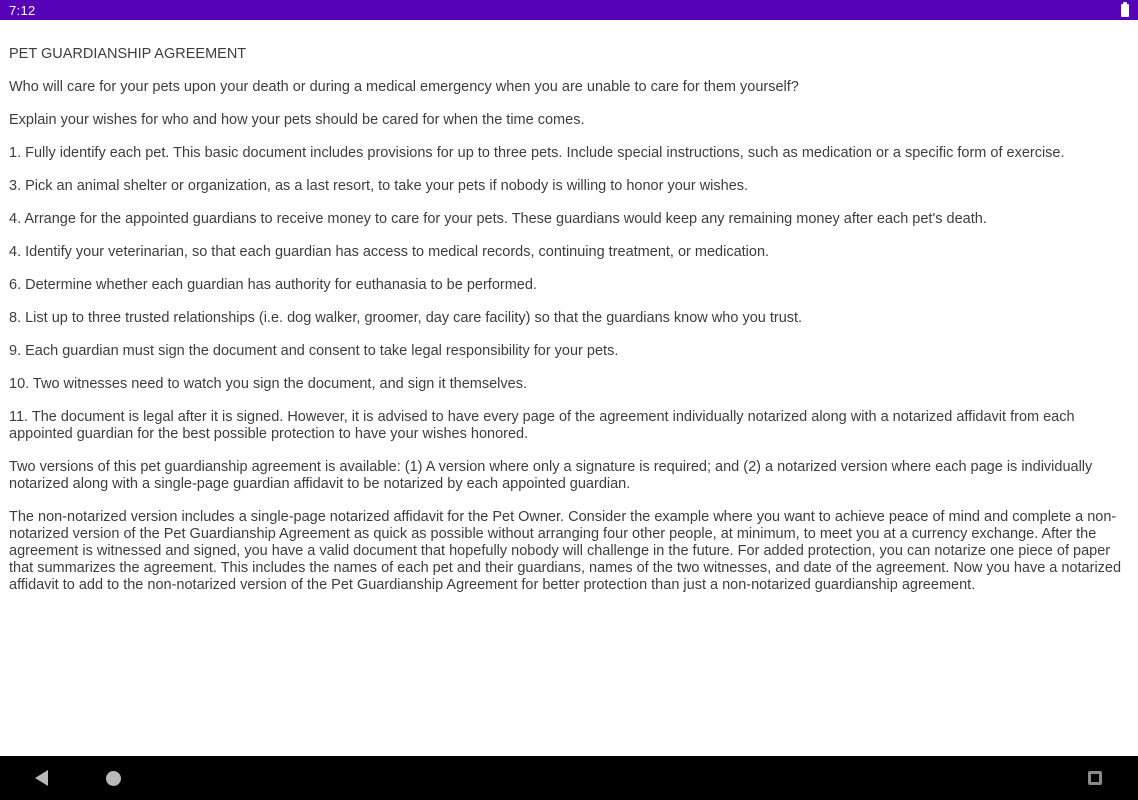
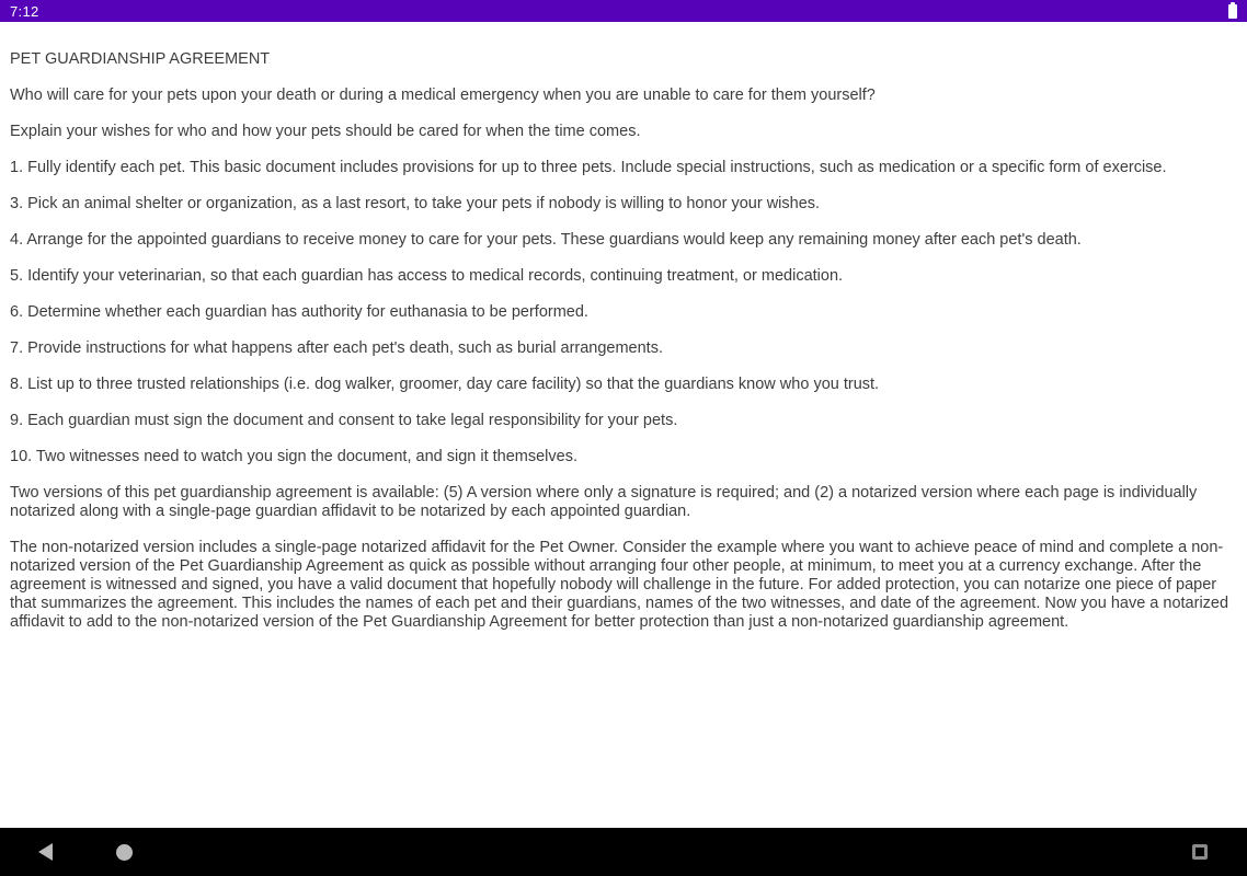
  7:12
  PET GUARDIANSHIP AGREEMENT
  Who will care for your pets upon your death or during a medical emergency when you are unable to care for them yourself?
  Explain your wishes for who and how your pets should be cared for when the time comes.
  1. Fully identify each pet. This basic document includes provisions for up to three pets. Include special instructions, such as medication or a specific form of exercise.
  3. Pick an animal shelter or organization, as a last resort, to take your pets if nobody is willing to honor your wishes.
  4. Arrange for the appointed guardians to receive money to care for your pets. These guardians would keep any remaining money after each pet's death.
- 4. Identify your veterinarian, so that each guardian has access to medical records, continuing treatment, or medication.
+ 5. Identify your veterinarian, so that each guardian has access to medical records, continuing treatment, or medication.
  6. Determine whether each guardian has authority for euthanasia to be performed.
+ 7. Provide instructions for what happens after each pet's death, such as burial arrangements.
  8. List up to three trusted relationships (i.e. dog walker, groomer, day care facility) so that the guardians know who you trust.
  9. Each guardian must sign the document and consent to take legal responsibility for your pets.
  10. Two witnesses need to watch you sign the document, and sign it themselves.
- 11. The document is legal after it is signed. However, it is advised to have every page of the agreement individually notarized along with a notarized affidavit from each appointed guardian for the best possible protection to have your wishes honored.
- Two versions of this pet guardianship agreement is available: (1) A version where only a signature is required; and (2) a notarized version where each page is individually notarized along with a single-page guardian affidavit to be notarized by each appointed guardian.
+ Two versions of this pet guardianship agreement is available: (5) A version where only a signature is required; and (2) a notarized version where each page is individually notarized along with a single-page guardian affidavit to be notarized by each appointed guardian.
  The non-notarized version includes a single-page notarized affidavit for the Pet Owner. Consider the example where you want to achieve peace of mind and complete a non-notarized version of the Pet Guardianship Agreement as quick as possible without arranging four other people, at minimum, to meet you at a currency exchange. After the agreement is witnessed and signed, you have a valid document that hopefully nobody will challenge in the future. For added protection, you can notarize one piece of paper that summarizes the agreement. This includes the names of each pet and their guardians, names of the two witnesses, and date of the agreement. Now you have a notarized affidavit to add to the non-notarized version of the Pet Guardianship Agreement for better protection than just a non-notarized guardianship agreement.
